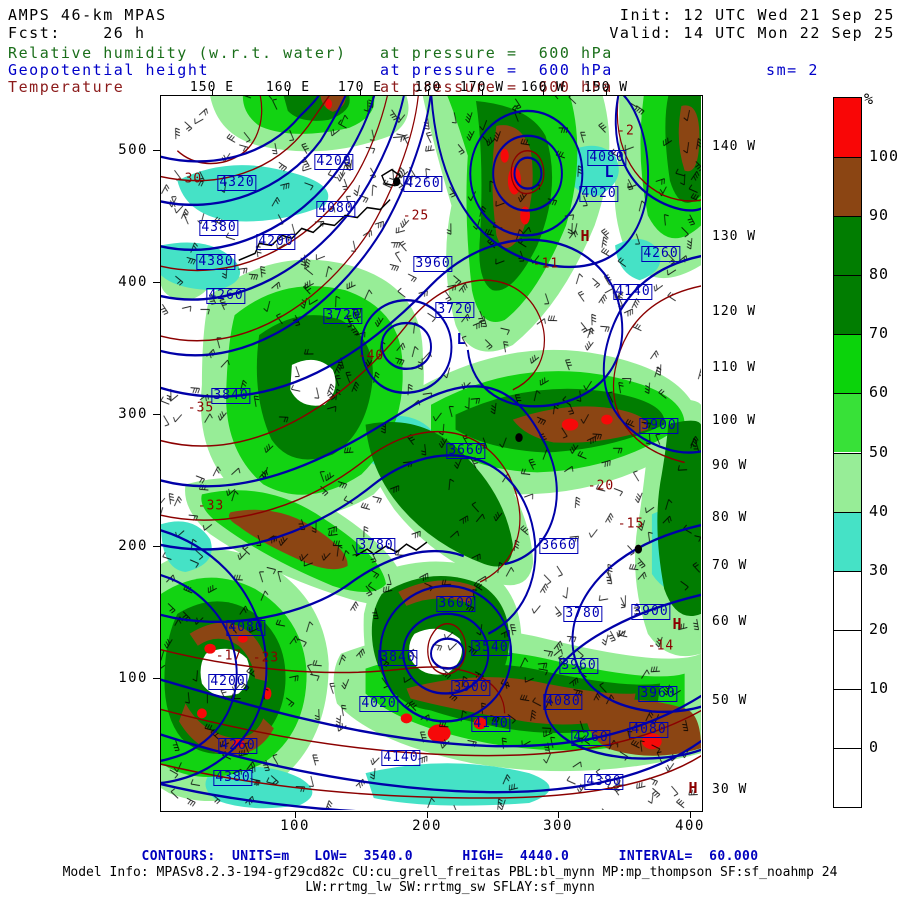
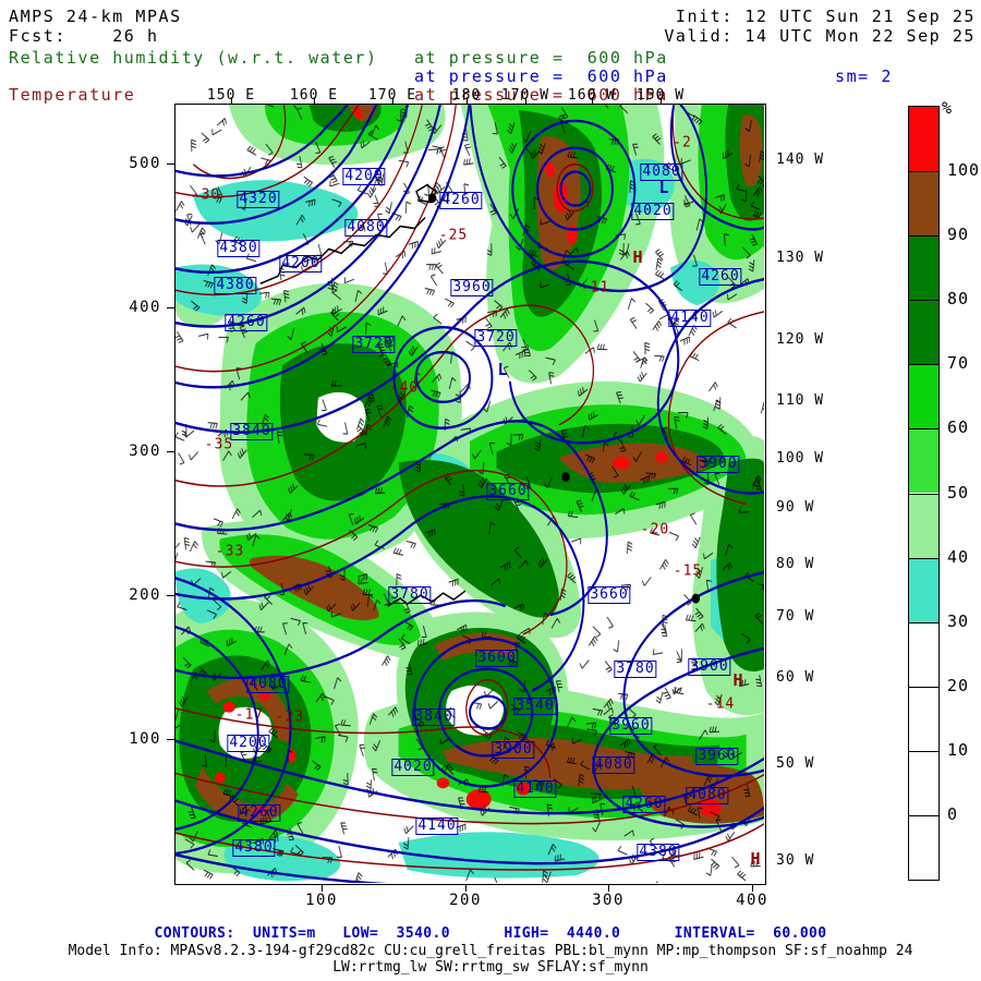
- AMPS 46-km MPAS
+ AMPS 24-km MPAS
  Fcst: 26 h
- Init: 12 UTC Wed 21 Sep 25
+ Init: 12 UTC Sun 21 Sep 25
  Valid: 14 UTC Mon 22 Sep 25
  Relative humidity (w.r.t. water)
  at pressure = 600 hPa
- Geopotential height
  at pressure = 600 hPa
  sm= 2
  Temperature
  at pressure = 600 hPa
  4320
  4200
  4260
  4080
  4380
  4200
  4380
  3960
  4260
  3720
  3720
  4080
  4020
  4260
  4140
  3900
  3840
  3660
  3660
  3600
  3540
  3780
  3780
  3900
  3840
  3900
  3960
  3960
  4080
  4080
  4260
  4380
  4080
  4200
  4020
  4140
  4260
  4380
  4140
  -30
  -25
  -35
  -33
  -17
  -23
  -11
  -2
  -14
  -20
  -40
  -15
  L
  L
  H
  H
  H
  %
  100
  90
  80
  70
  60
  50
  40
  30
  20
  10
  0
  150 E
  160 E
  170 E
  180
  170 W
  160 W
  150 W
  140 W
  130 W
  120 W
  110 W
  100 W
  90 W
  80 W
  70 W
  60 W
  50 W
  30 W
  500
  400
  300
  200
  100
  100
  200
  300
  400
  CONTOURS: UNITS=m LOW= 3540.0 HIGH= 4440.0 INTERVAL= 60.000
  Model Info: MPASv8.2.3-194-gf29cd82c CU:cu_grell_freitas PBL:bl_mynn MP:mp_thompson SF:sf_noahmp 24
  LW:rrtmg_lw SW:rrtmg_sw SFLAY:sf_mynn
